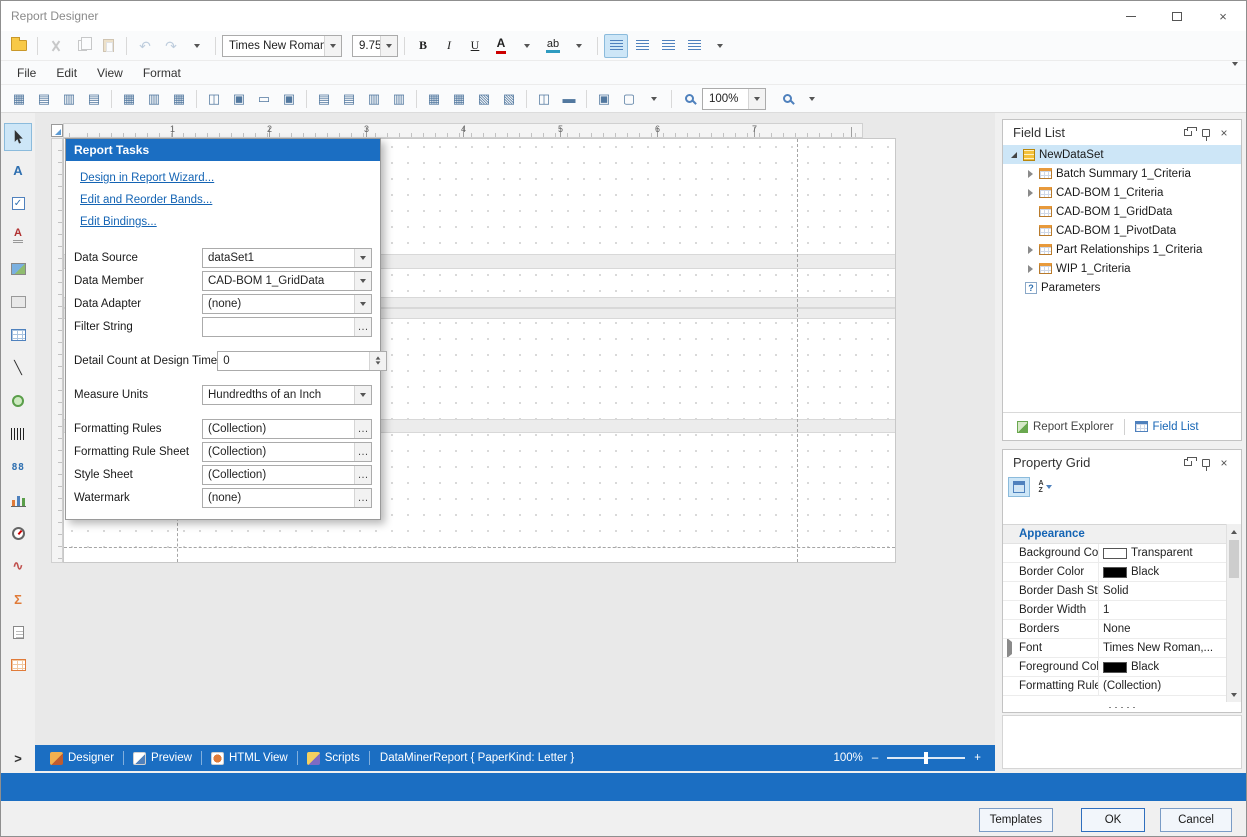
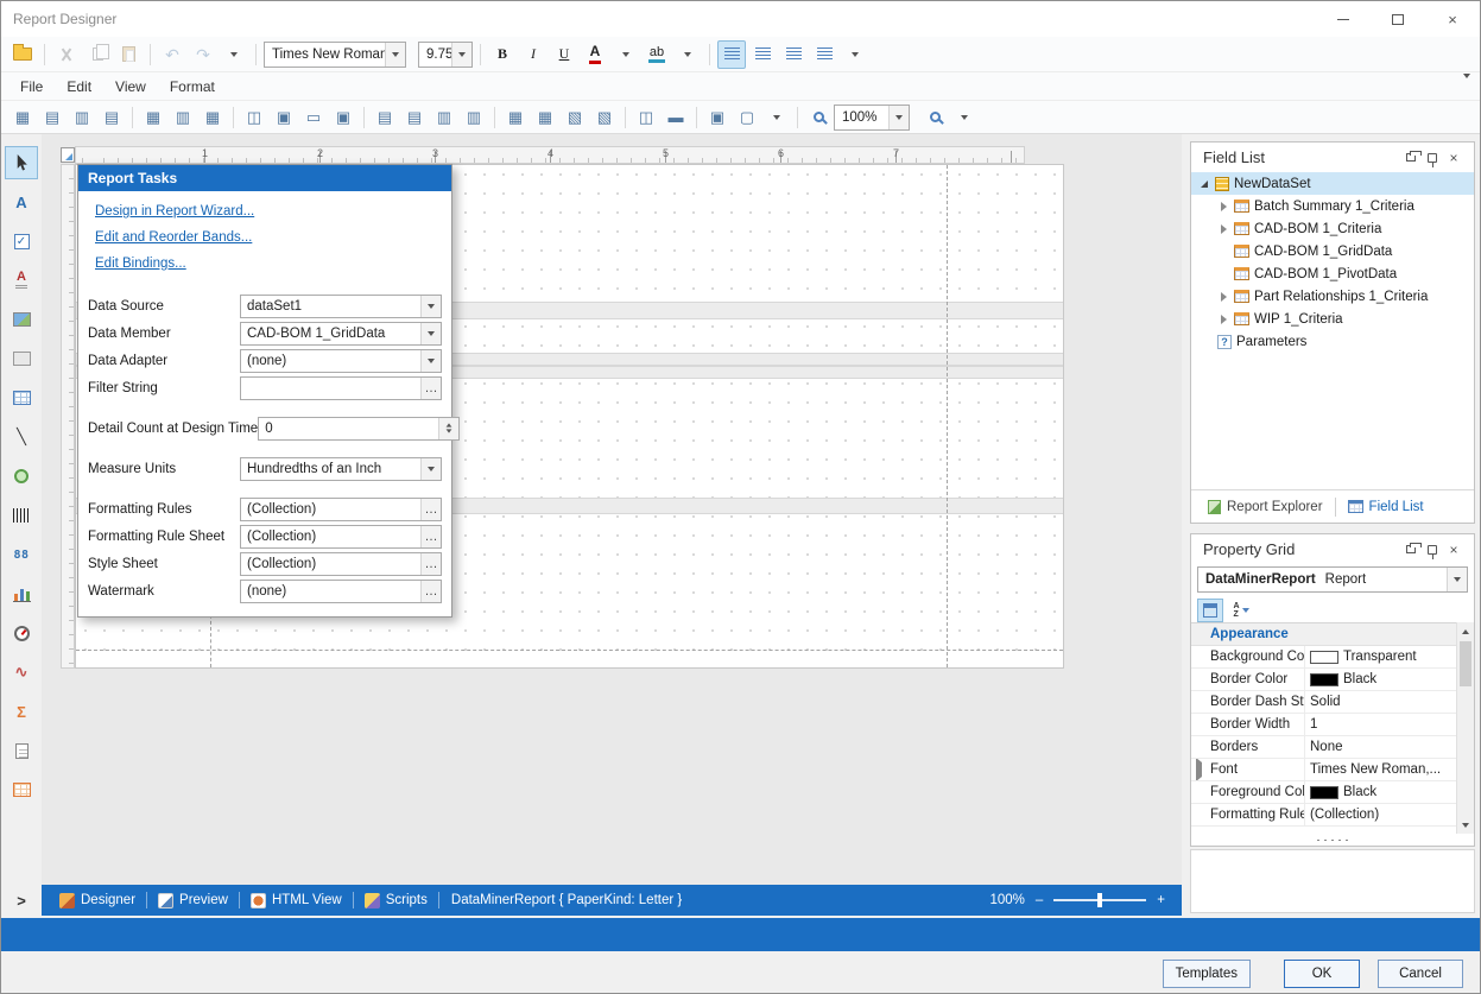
  Report Designer
  ×
  ↶
  ↷
  Times New Roma
  9.75
  B
  I
  U
  A
  ab
  File
  Edit
  View
  Format
  ▦
  ▤
  ▥
  ▤
  ▦
  ▥
  ▦
  ◫
  ▣
  ▭
  ▣
  ▤
  ▤
  ▥
  ▥
  ▦
  ▦
  ▧
  ▧
  ◫
  ▬
  ▣
  ▢
  100%
  A
  ✓
  A
  ╲
  88
  ∿
  Σ
  1
  2
  3
  4
  5
  6
  7
  Report Tasks
  Design in Report Wizard...
  Edit and Reorder Bands...
  Edit Bindings...
  Data Source
  dataSet1
  Data Member
  CAD-BOM 1_GridData
  Data Adapter
  (none)
  Filter String
  …
  Detail Count at Design Time
  0
  Measure Units
  Hundredths of an Inch
  Formatting Rules
  (Collection)
  …
  Formatting Rule Sheet
  (Collection)
  …
  Style Sheet
  (Collection)
  …
  Watermark
  (none)
  …
  Field List
  ×
  NewDataSet
  Batch Summary 1_Criteria
  CAD-BOM 1_Criteria
  CAD-BOM 1_GridData
  CAD-BOM 1_PivotData
  Part Relationships 1_Criteria
  WIP 1_Criteria
  ?
  Parameters
  Report Explorer
  Field List
  Property Grid
  ×
+ DataMinerReport
+ Report
  Appearance
  Background Co
  Transparent
  Border Color
  Black
  Border Dash St
  Solid
  Border Width
  1
  Borders
  None
  Font
  Times New Roman,...
  Foreground Col
  Black
  Formatting Rule
  (Collection)
  >
  Designer
  Preview
  HTML View
  Scripts
  DataMinerReport { PaperKind: Letter }
  100%
  –
  +
  Templates
  OK
  Cancel
